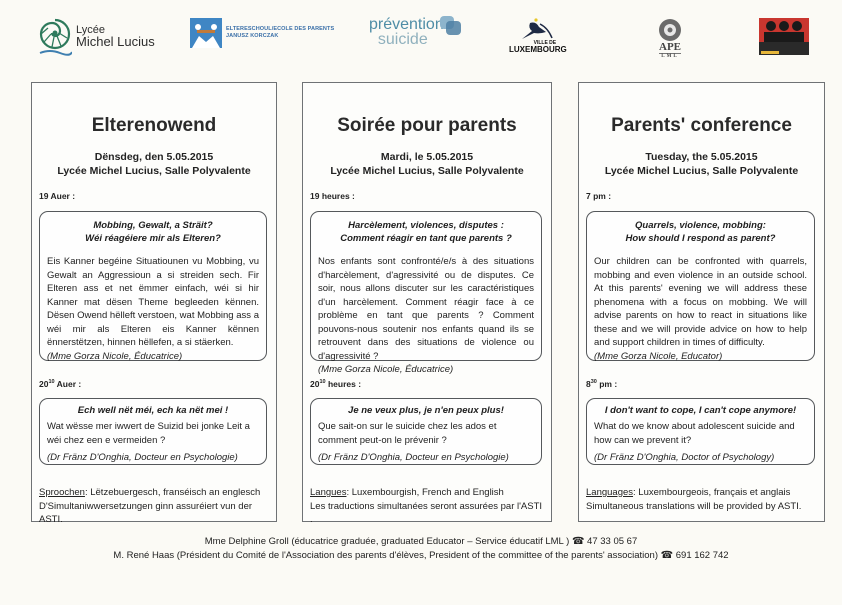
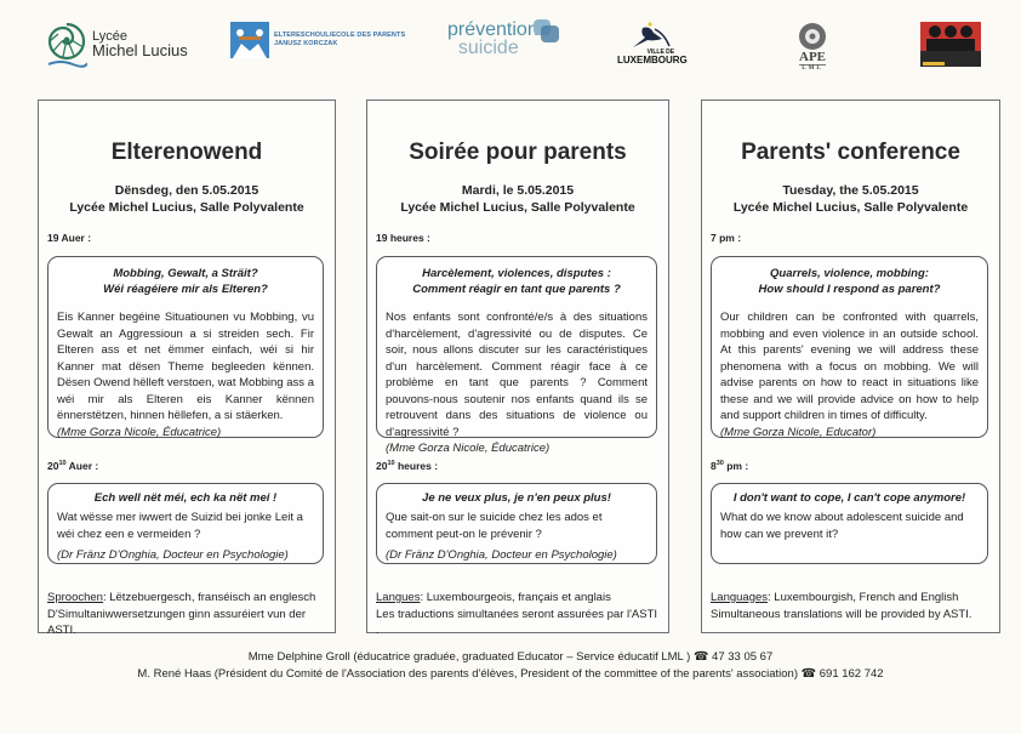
  Lycée
  Michel Lucius
  prévention
  suicide
  LUXEMBOURG
  APE
  Elterenowend
  Dënsdeg, den 5.05.2015
  Lycée Michel Lucius, Salle Polyvalente
  19 Auer :
  Mobbing, Gewalt, a Sträit?
  Wéi réagéiere mir als Elteren?
  Eis Kanner begéine Situatiounen vu Mobbing, vu Gewalt an Aggressioun a si streiden sech. Fir Elteren ass et net ëmmer einfach, wéi si hir Kanner mat dësen Theme begleeden kënnen. Dësen Owend hëlleft verstoen, wat Mobbing ass a wéi mir als Elteren eis Kanner kënnen ënnerstëtzen, hinnen hëllefen, a si stäerken.
  (Mme Gorza Nicole, Éducatrice)
  20 Auer :
  Ech well nët méi, ech ka nët mei !
  Wat wësse mer iwwert de Suizid bei jonke Leit a wéi chez een e vermeiden ?
  (Dr Fränz D'Onghia, Docteur en Psychologie)
  Sproochen: Lëtzebuergesch, franséisch an englesch
  D'Simultaniwwersetzungen ginn assuréiert vun der ASTI.
  Soirée pour parents
  Mardi, le 5.05.2015
  Lycée Michel Lucius, Salle Polyvalente
  19 heures :
  Harcèlement, violences, disputes :
  Comment réagir en tant que parents ?
  Nos enfants sont confronté/e/s à des situations d'harcèlement, d'agressivité ou de disputes. Ce soir, nous allons discuter sur les caractéristiques d'un harcèlement. Comment réagir face à ce problème en tant que parents ? Comment pouvons-nous soutenir nos enfants quand ils se retrouvent dans des situations de violence ou d'agressivité ?
  (Mme Gorza Nicole, Éducatrice)
  20 heures :
  Je ne veux plus, je n'en peux plus!
  Que sait-on sur le suicide chez les ados et comment peut-on le prévenir ?
  (Dr Fränz D'Onghia, Docteur en Psychologie)
- Langues: Luxembourgish, French and English
+ Langues: Luxembourgeois, français et anglais
  Les traductions simultanées seront assurées par l'ASTI .
  Parents' conference
  Tuesday, the 5.05.2015
  Lycée Michel Lucius, Salle Polyvalente
  7 pm :
  Quarrels, violence, mobbing:
  How should I respond as parent?
  Our children can be confronted with quarrels, mobbing and even violence in an outside school. At this parents' evening we will address these phenomena with a focus on mobbing. We will advise parents on how to react in situations like these and we will provide advice on how to help and support children in times of difficulty.
  (Mme Gorza Nicole, Educator)
  I don't want to cope, I can't cope anymore!
  What do we know about adolescent suicide and how can we prevent it?
- (Dr Fränz D'Onghia, Doctor of Psychology)
- Languages: Luxembourgeois, français et anglais
+ Languages: Luxembourgish, French and English
  Simultaneous translations will be provided by ASTI.
  Mme Delphine Groll (éducatrice graduée, graduated Educator – Service éducatif LML ) ☎ 47 33 05 67
  M. René Haas (Président du Comité de l'Association des parents d'élèves, President of the committee of the parents' association) ☎ 691 162 742
